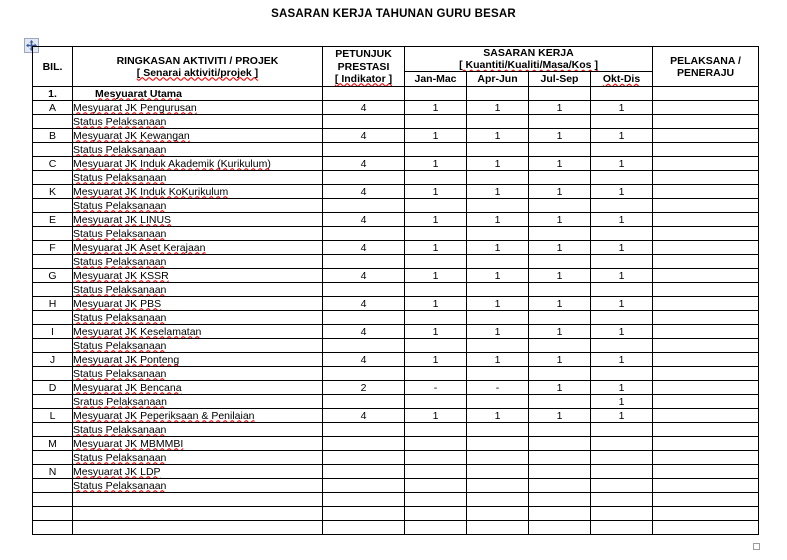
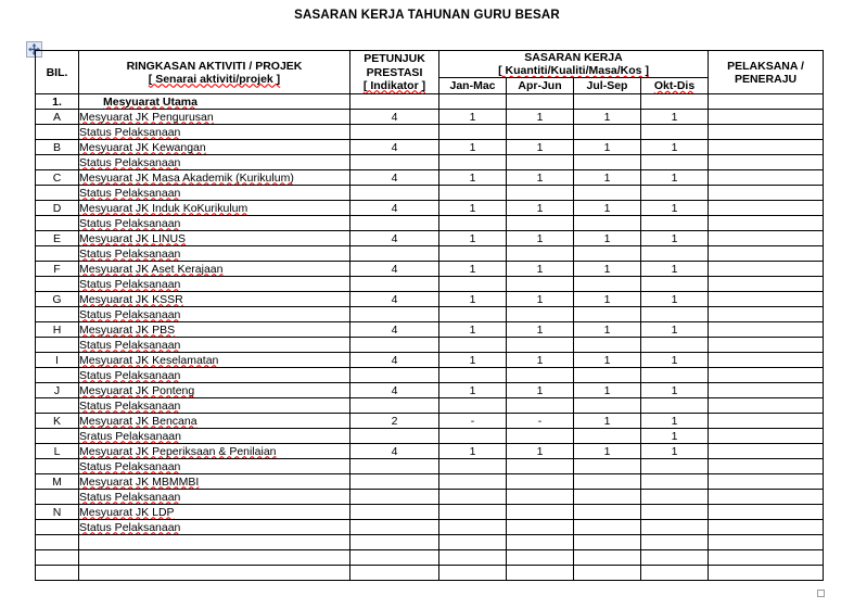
  SASARAN KERJA TAHUNAN GURU BESAR
  BIL.	RINGKASAN AKTIVITI / PROJEK [ Senarai aktiviti/projek ]	PETUNJUK PRESTASI [ Indikator ]	SASARAN KERJA [ Kuantiti/Kualiti/Masa/Kos ]	PELAKSANA / PENERAJU
  Jan-Mac	Apr-Jun	Jul-Sep	Okt-Dis
  1.	Mesyuarat Utama
  A	Mesyuarat JK Pengurusan	4	1	1	1	1
  	Status Pelaksanaan
  B	Mesyuarat JK Kewangan	4	1	1	1	1
  	Status Pelaksanaan
- C	Mesyuarat JK Induk Akademik (Kurikulum)	4	1	1	1	1
+ C	Mesyuarat JK Masa Akademik (Kurikulum)	4	1	1	1	1
  	Status Pelaksanaan
- K	Mesyuarat JK Induk KoKurikulum	4	1	1	1	1
+ D	Mesyuarat JK Induk KoKurikulum	4	1	1	1	1
  	Status Pelaksanaan
  E	Mesyuarat JK LINUS	4	1	1	1	1
  	Status Pelaksanaan
  F	Mesyuarat JK Aset Kerajaan	4	1	1	1	1
  	Status Pelaksanaan
  G	Mesyuarat JK KSSR	4	1	1	1	1
  	Status Pelaksanaan
  H	Mesyuarat JK PBS	4	1	1	1	1
  	Status Pelaksanaan
  I	Mesyuarat JK Keselamatan	4	1	1	1	1
  	Status Pelaksanaan
  J	Mesyuarat JK Ponteng	4	1	1	1	1
  	Status Pelaksanaan
- D	Mesyuarat JK Bencana	2	-	-	1	1
+ K	Mesyuarat JK Bencana	2	-	-	1	1
  	Sratus Pelaksanaan					1
  L	Mesyuarat JK Peperiksaan & Penilaian	4	1	1	1	1
  	Status Pelaksanaan
  M	Mesyuarat JK MBMMBI
  	Status Pelaksanaan
  N	Mesyuarat JK LDP
  	Status Pelaksanaan
